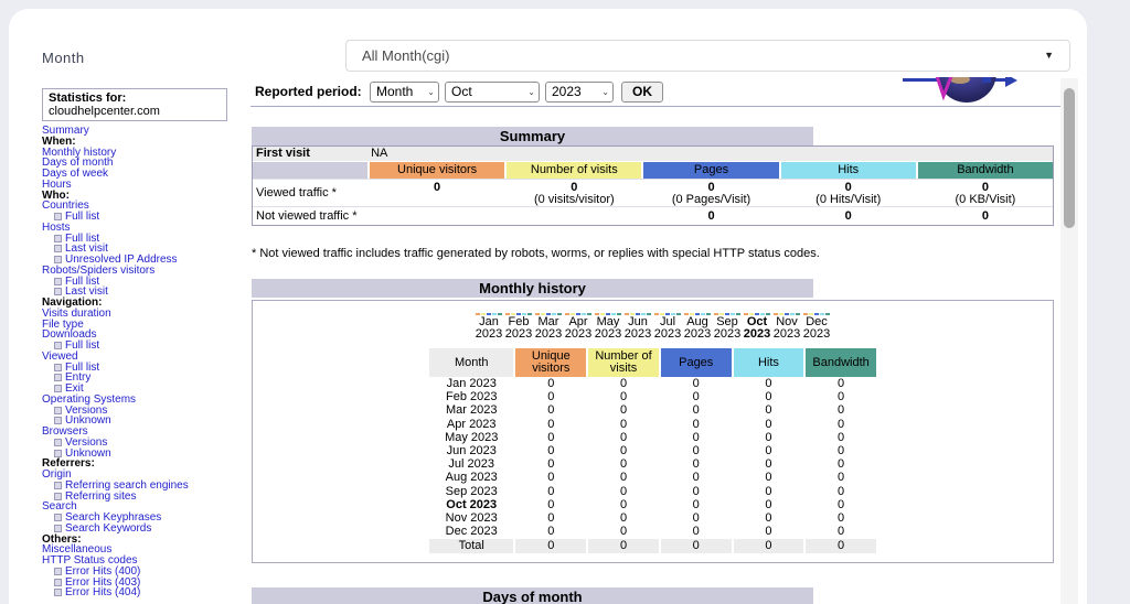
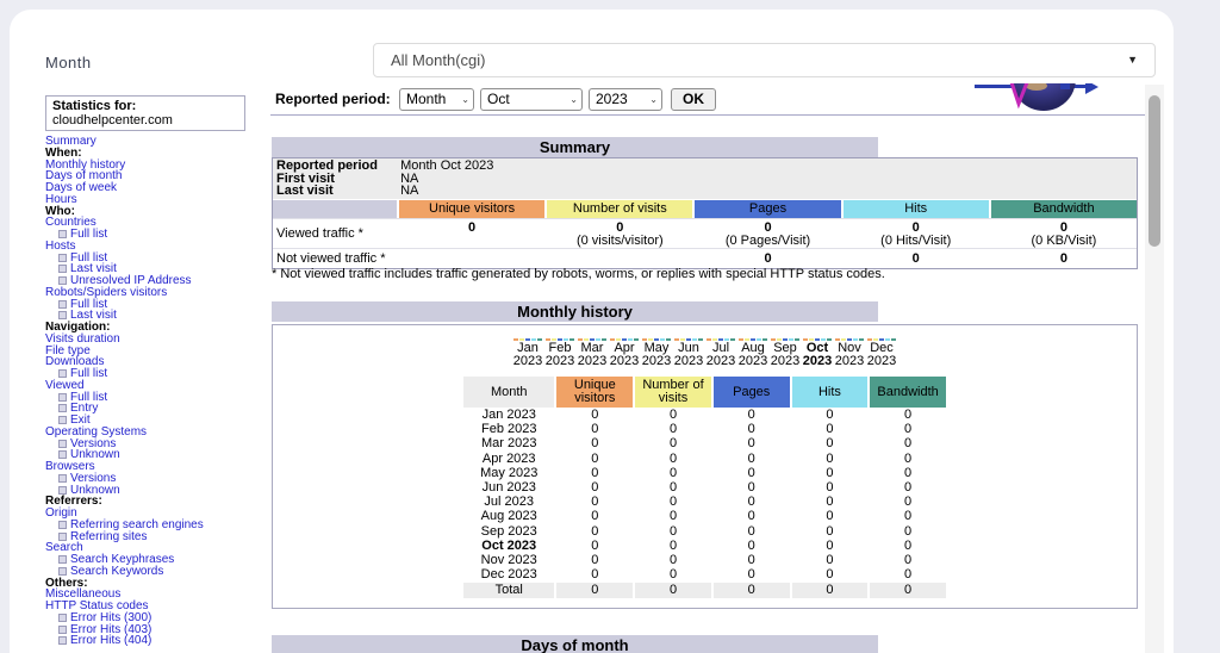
  Month
  All Month(cgi)
  ▼
  Statistics for:
  cloudhelpcenter.com
  Summary
  When:
  Monthly history
  Days of month
  Days of week
  Hours
  Who:
  Countries
  Full list
  Hosts
  Full list
  Last visit
  Unresolved IP Address
  Robots/Spiders visitors
  Full list
  Last visit
  Navigation:
  Visits duration
  File type
  Downloads
  Full list
  Viewed
  Full list
  Entry
  Exit
  Operating Systems
  Versions
  Unknown
  Browsers
  Versions
  Unknown
  Referrers:
  Origin
  Referring search engines
  Referring sites
  Search
  Search Keyphrases
  Search Keywords
  Others:
  Miscellaneous
  HTTP Status codes
- Error Hits (400)
+ Error Hits (300)
  Error Hits (403)
  Error Hits (404)
  Reported period:
  Month
  ⌄
  Oct
  ⌄
  2023
  ⌄
  OK
  Summary
+ Reported period Month Oct 2023
  First visit NA
+ Last visit NA
  Unique visitors
  Number of visits
  Pages
  Hits
  Bandwidth
  Viewed traffic *
  0
  0
  (0 visits/visitor)
  0
  (0 Pages/Visit)
  0
  (0 Hits/Visit)
  0
  (0 KB/Visit)
  Not viewed traffic *
  0
  0
  0
  * Not viewed traffic includes traffic generated by robots, worms, or replies with special HTTP status codes.
  Monthly history
  Jan
  2023
  Feb
  2023
  Mar
  2023
  Apr
  2023
  May
  2023
  Jun
  2023
  Jul
  2023
  Aug
  2023
  Sep
  2023
  Oct
  2023
  Nov
  2023
  Dec
  2023
  Month
  Unique visitors
  Number of visits
  Pages
  Hits
  Bandwidth
  Jan 2023
  0
  0
  0
  0
  0
  Feb 2023
  0
  0
  0
  0
  0
  Mar 2023
  0
  0
  0
  0
  0
  Apr 2023
  0
  0
  0
  0
  0
  May 2023
  0
  0
  0
  0
  0
  Jun 2023
  0
  0
  0
  0
  0
  Jul 2023
  0
  0
  0
  0
  0
  Aug 2023
  0
  0
  0
  0
  0
  Sep 2023
  0
  0
  0
  0
  0
  Oct 2023
  0
  0
  0
  0
  0
  Nov 2023
  0
  0
  0
  0
  0
  Dec 2023
  0
  0
  0
  0
  0
  Total
  0
  0
  0
  0
  0
  Days of month
